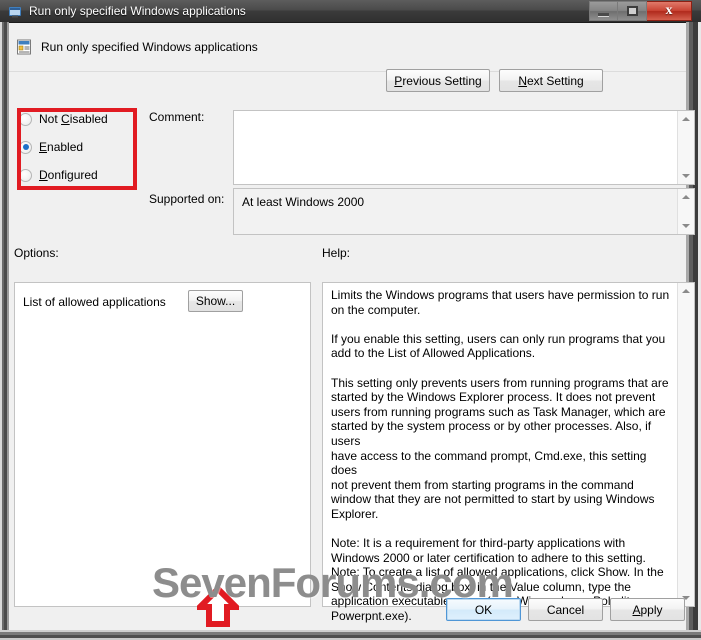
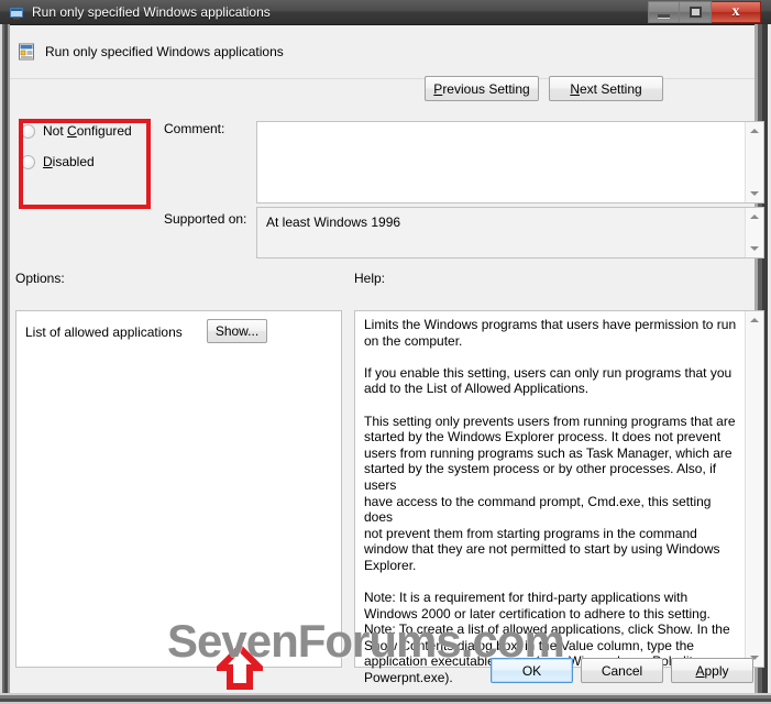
  Run only specified Windows applications
  x
  Run only specified Windows applications
  Previous Setting
  Next Setting
- Not Cisabled
+ Not Configured
- Enabled
- Donfigured
+ Disabled
  Comment:
  Supported on:
- At least Windows 2000
+ At least Windows 1996
  Options:
  Help:
  List of allowed applications
  Show...
  Limits the Windows programs that users have permission to run
  on the computer.
  If you enable this setting, users can only run programs that you
  add to the List of Allowed Applications.
  This setting only prevents users from running programs that are
  started by the Windows Explorer process. It does not prevent
  users from running programs such as Task Manager, which are
  started by the system process or by other processes. Also, if users
  have access to the command prompt, Cmd.exe, this setting does
  not prevent them from starting programs in the command
  window that they are not permitted to start by using Windows
  Explorer.
  Note: It is a requirement for third-party applications with
  Windows 2000 or later certification to adhere to this setting.
  Note: To create a list of allowed applications, click Show. In the
  Show Contents dialog box, in the Value column, type the
  Powerpnt.exe).
  OK
  Cancel
  Apply
  SevenForums.com
